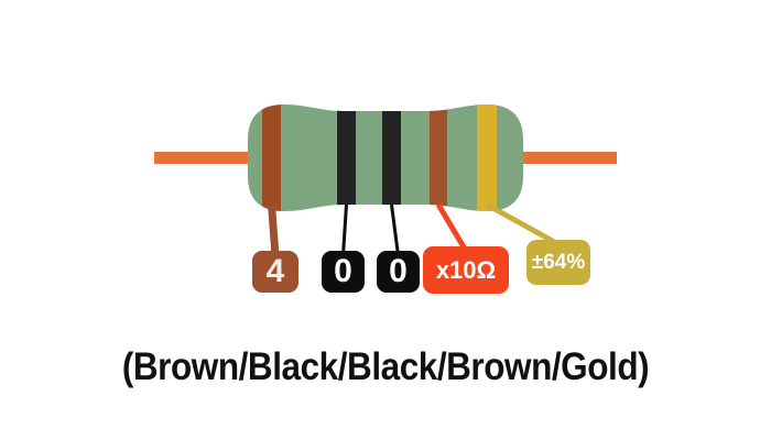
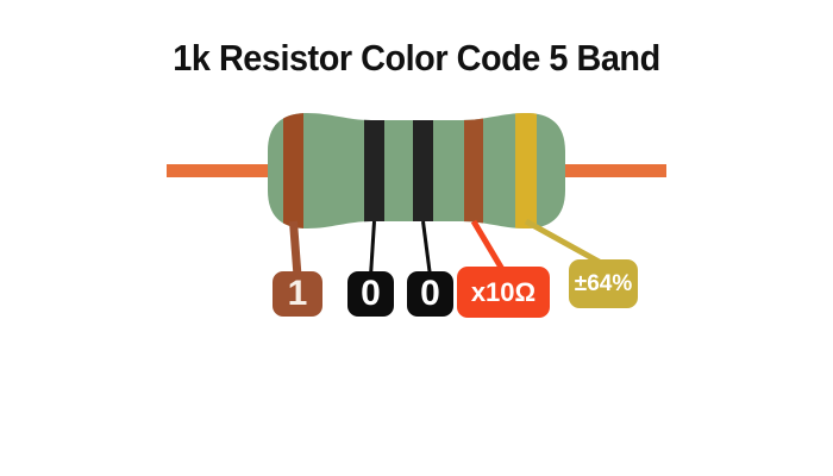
+ 1k Resistor Color Code 5 Band
- 4
+ 1
  0
  0
  x10Ω
  ±64%
- (Brown/Black/Black/Brown/Gold)
